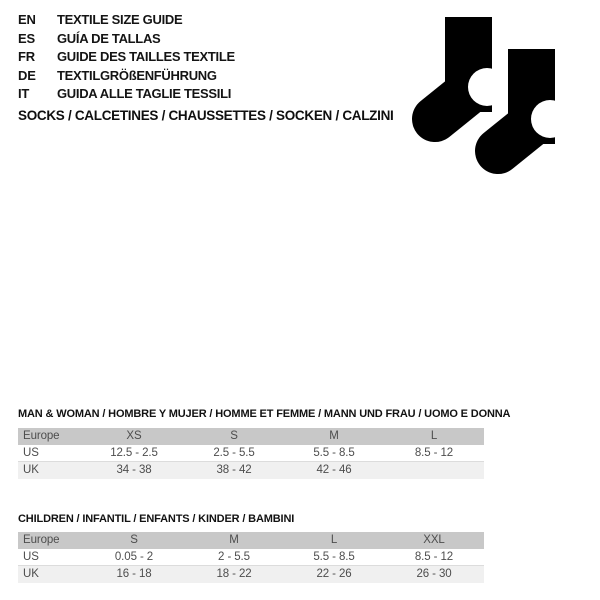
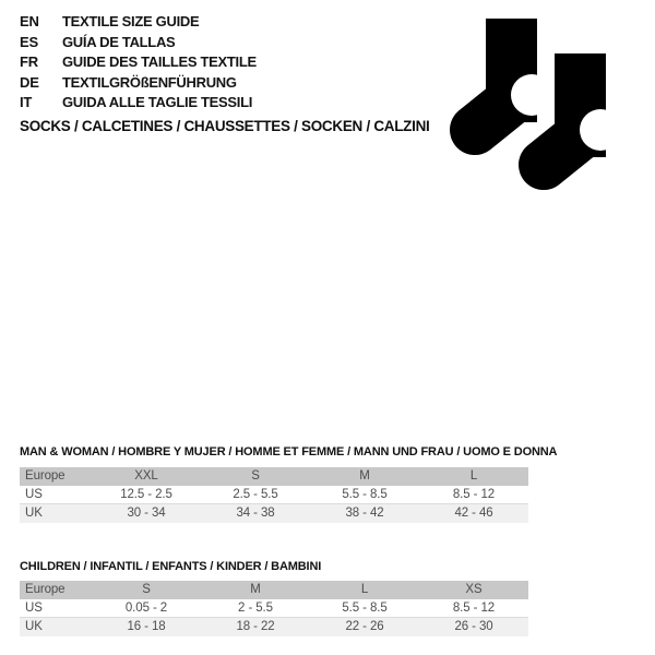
  EN
  TEXTILE SIZE GUIDE
  ES
  GUÍA DE TALLAS
  FR
  GUIDE DES TAILLES TEXTILE
  DE
  TEXTILGRÖßENFÜHRUNG
  IT
  GUIDA ALLE TAGLIE TESSILI
  SOCKS / CALCETINES / CHAUSSETTES / SOCKEN / CALZINI
  MAN & WOMAN / HOMBRE Y MUJER / HOMME ET FEMME / MANN UND FRAU / UOMO E DONNA
  Europe
- XS
+ XXL
  S
  M
  L
  US
  12.5 - 2.5
  2.5 - 5.5
  5.5 - 8.5
  8.5 - 12
  UK
+ 30 - 34
  34 - 38
  38 - 42
  42 - 46
  CHILDREN / INFANTIL / ENFANTS / KINDER / BAMBINI
  Europe
  S
  M
  L
- XXL
+ XS
  US
  0.05 - 2
  2 - 5.5
  5.5 - 8.5
  8.5 - 12
  UK
  16 - 18
  18 - 22
  22 - 26
  26 - 30
